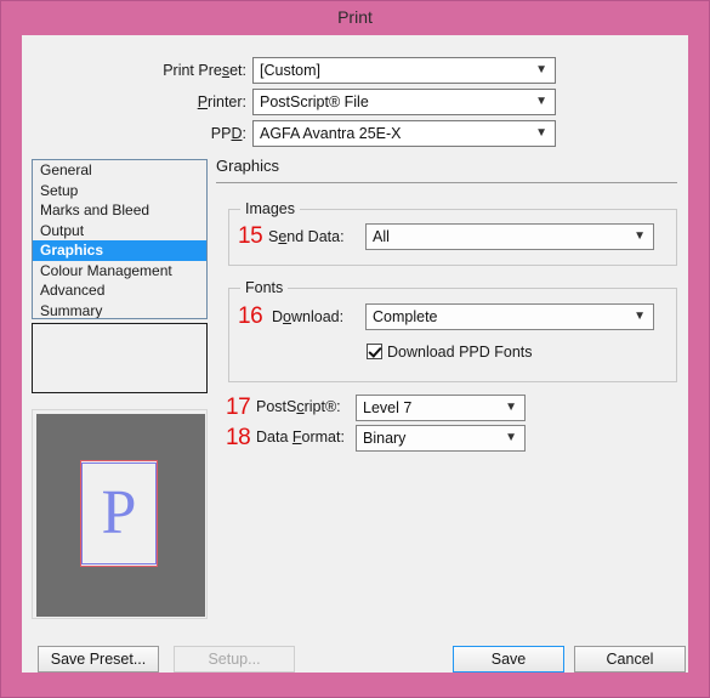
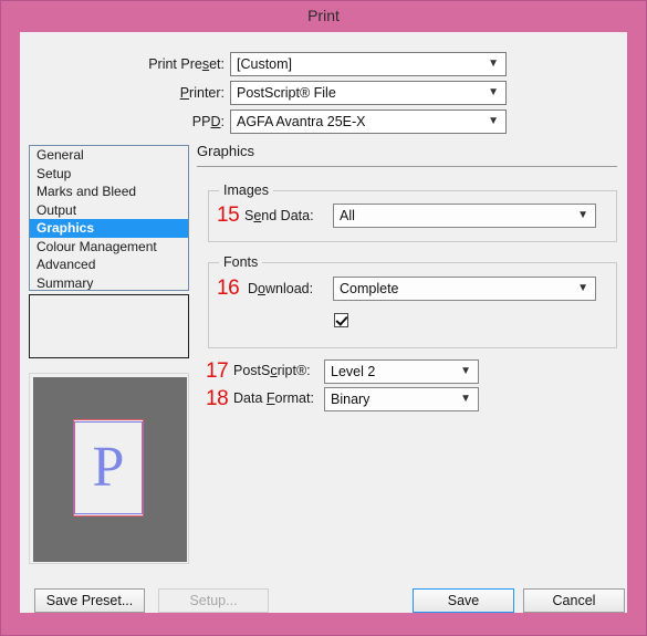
  Print
  Print Preset:
  [Custom]
  ▼
  Printer:
  PostScript® File
  ▼
  PPD:
  AGFA Avantra 25E-X
  ▼
  General
  Setup
  Marks and Bleed
  Output
  Graphics
  Colour Management
  Advanced
  Summary
  P
  Graphics
  Images
  15
  Send Data:
  All
  ▼
  Fonts
  16
  Download:
  Complete
  ▼
- Download PPD Fonts
  17
  PostScript®:
- Level 7
+ Level 2
  ▼
  18
  Data Format:
  Binary
  ▼
  Save Preset...
  Setup...
  Save
  Cancel
